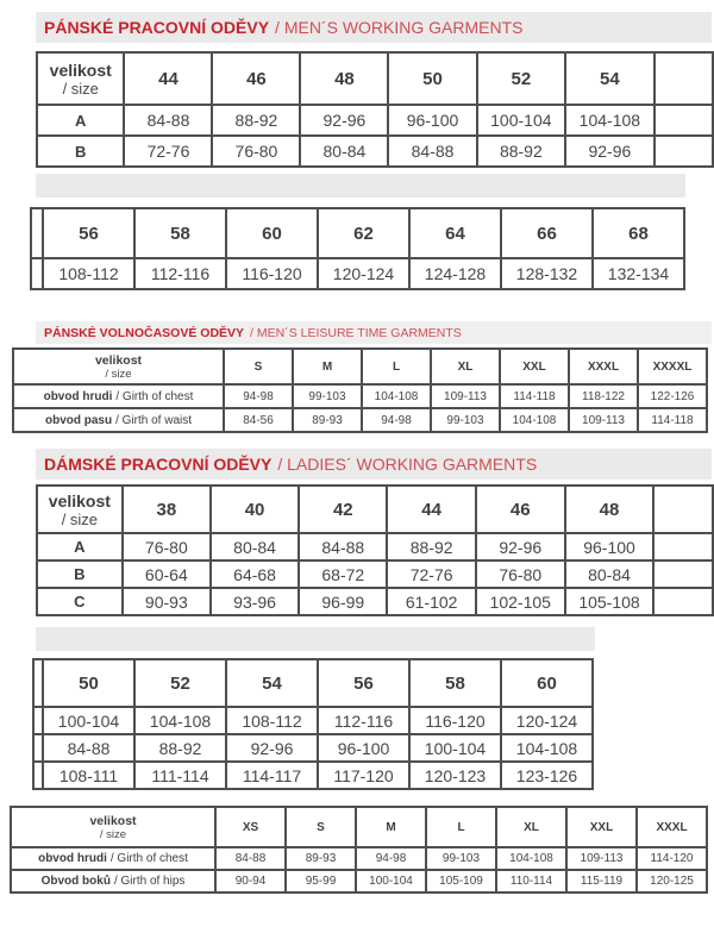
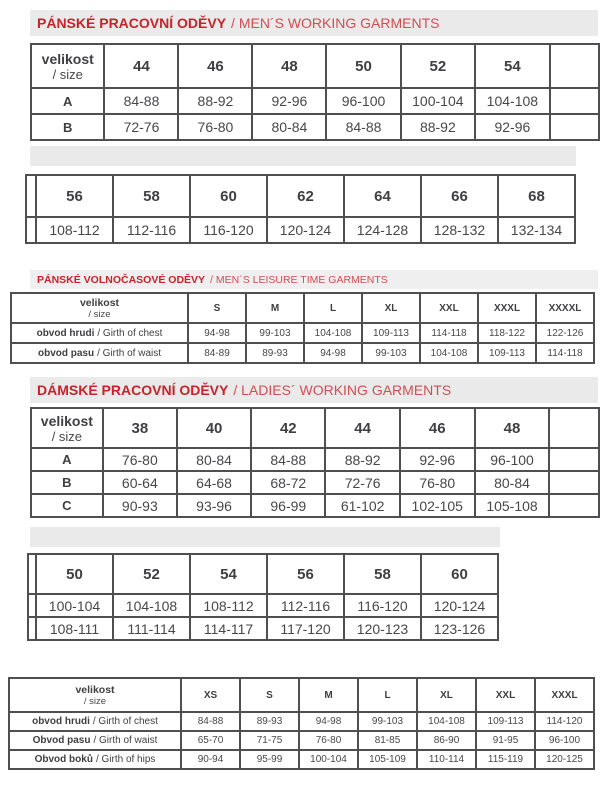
  PÁNSKÉ PRACOVNÍ ODĚVY
  / MEN´S WORKING GARMENTS
  velikost/ size	44	46	48	50	52	54
  A	84-88	88-92	92-96	96-100	100-104	104-108
  B	72-76	76-80	80-84	84-88	88-92	92-96
  	56	58	60	62	64	66	68
  	108-112	112-116	116-120	120-124	124-128	128-132	132-134
  PÁNSKÉ VOLNOČASOVÉ ODĚVY
  / MEN´S LEISURE TIME GARMENTS
  velikost/ size	S	M	L	XL	XXL	XXXL	XXXXL
  obvod hrudi / Girth of chest	94-98	99-103	104-108	109-113	114-118	118-122	122-126
- obvod pasu / Girth of waist	84-56	89-93	94-98	99-103	104-108	109-113	114-118
+ obvod pasu / Girth of waist	84-89	89-93	94-98	99-103	104-108	109-113	114-118
  DÁMSKÉ PRACOVNÍ ODĚVY
  / LADIES´ WORKING GARMENTS
  velikost/ size	38	40	42	44	46	48
  A	76-80	80-84	84-88	88-92	92-96	96-100
  B	60-64	64-68	68-72	72-76	76-80	80-84
  C	90-93	93-96	96-99	61-102	102-105	105-108
  	50	52	54	56	58	60
  	100-104	104-108	108-112	112-116	116-120	120-124
- 	84-88	88-92	92-96	96-100	100-104	104-108
  	108-111	111-114	114-117	117-120	120-123	123-126
  velikost/ size	XS	S	M	L	XL	XXL	XXXL
  obvod hrudi / Girth of chest	84-88	89-93	94-98	99-103	104-108	109-113	114-120
+ Obvod pasu / Girth of waist	65-70	71-75	76-80	81-85	86-90	91-95	96-100
  Obvod boků / Girth of hips	90-94	95-99	100-104	105-109	110-114	115-119	120-125
